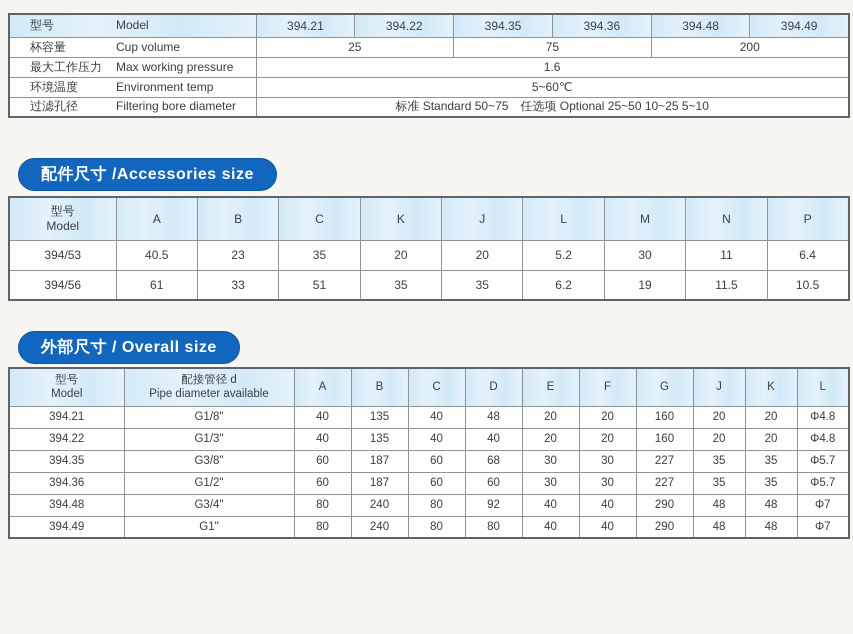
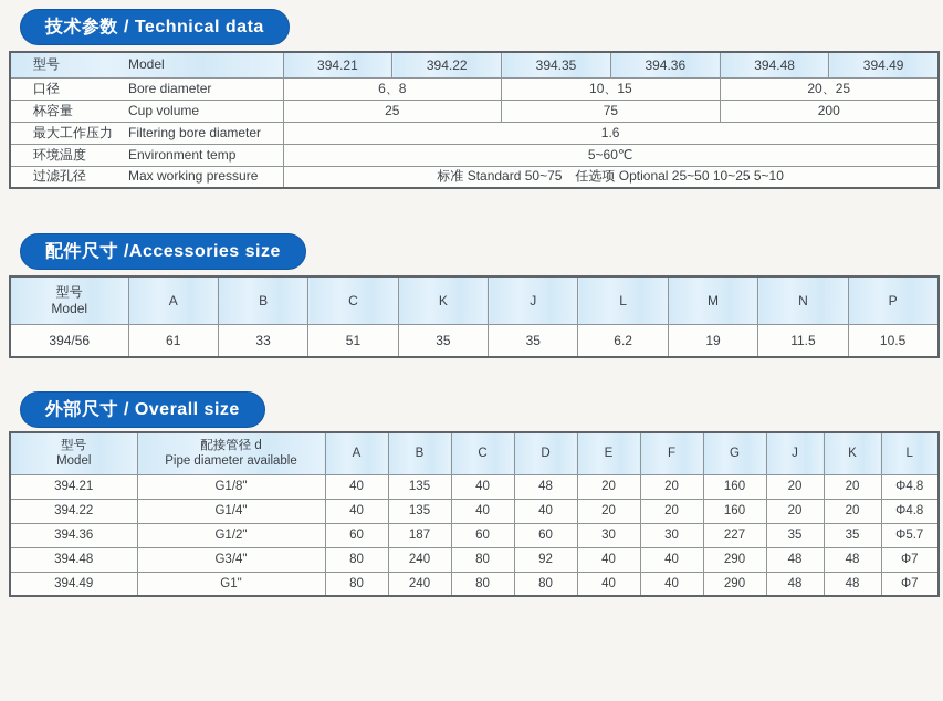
+ 技术参数 / Technical data
  型号 Model	394.21	394.22	394.35	394.36	394.48	394.49
+ 口径 Bore diameter	6、8	10、15	20、25
  杯容量 Cup volume	25	75	200
- 最大工作压力 Max working pressure	1.6
+ 最大工作压力 Filtering bore diameter	1.6
  环境温度 Environment temp	5~60℃
- 过滤孔径 Filtering bore diameter	标准 Standard 50~75 任选项 Optional 25~50 10~25 5~10
+ 过滤孔径 Max working pressure	标准 Standard 50~75 任选项 Optional 25~50 10~25 5~10
  配件尺寸 /Accessories size
  型号Model	A	B	C	K	J	L	M	N	P
- 394/53	40.5	23	35	20	20	5.2	30	11	6.4
  394/56	61	33	51	35	35	6.2	19	11.5	10.5
  外部尺寸 / Overall size
  型号Model	配接管径 dPipe diameter available	A	B	C	D	E	F	G	J	K	L
  394.21	G1/8"	40	135	40	48	20	20	160	20	20	Φ4.8
- 394.22	G1/3"	40	135	40	40	20	20	160	20	20	Φ4.8
+ 394.22	G1/4"	40	135	40	40	20	20	160	20	20	Φ4.8
- 394.35	G3/8"	60	187	60	68	30	30	227	35	35	Φ5.7
  394.36	G1/2"	60	187	60	60	30	30	227	35	35	Φ5.7
  394.48	G3/4"	80	240	80	92	40	40	290	48	48	Φ7
  394.49	G1"	80	240	80	80	40	40	290	48	48	Φ7
